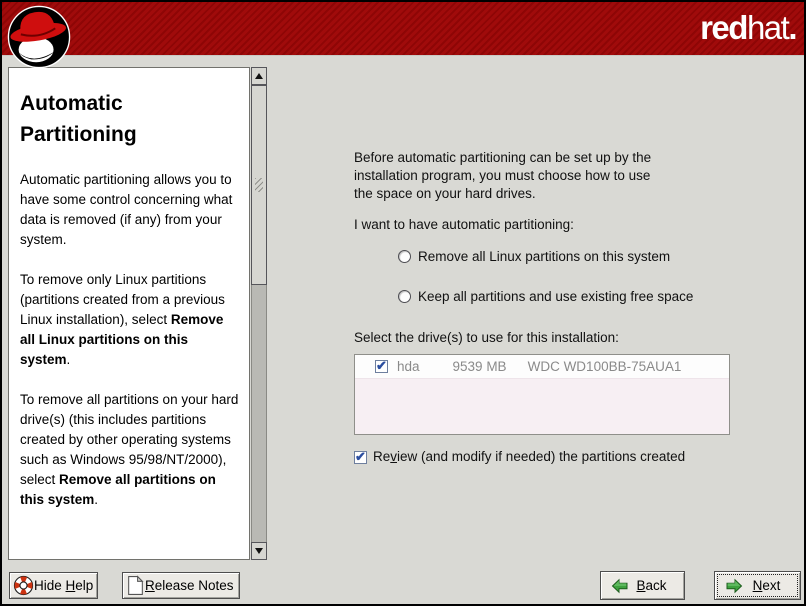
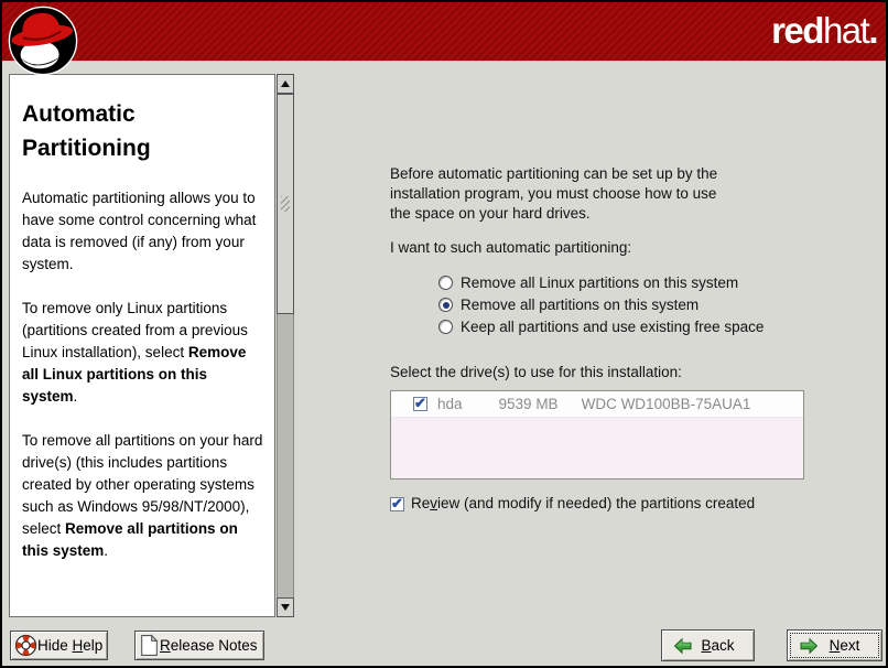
  redhat.
  Automatic Partitioning
  Automatic partitioning allows you to have some control concerning what data is removed (if any) from your system.
  To remove only Linux partitions (partitions created from a previous Linux installation), select Remove all Linux partitions on this system.
  To remove all partitions on your hard drive(s) (this includes partitions created by other operating systems such as Windows 95/98/NT/2000), select Remove all partitions on this system.
  Before automatic partitioning can be set up by the
  installation program, you must choose how to use
  the space on your hard drives.
- I want to have automatic partitioning:
+ I want to such automatic partitioning:
  Remove all Linux partitions on this system
+ Remove all partitions on this system
  Keep all partitions and use existing free space
  Select the drive(s) to use for this installation:
  hda
  9539 MB
  WDC WD100BB-75AUA1
  Review (and modify if needed) the partitions created
  Hide Help
  Release Notes
  Back
  Next
